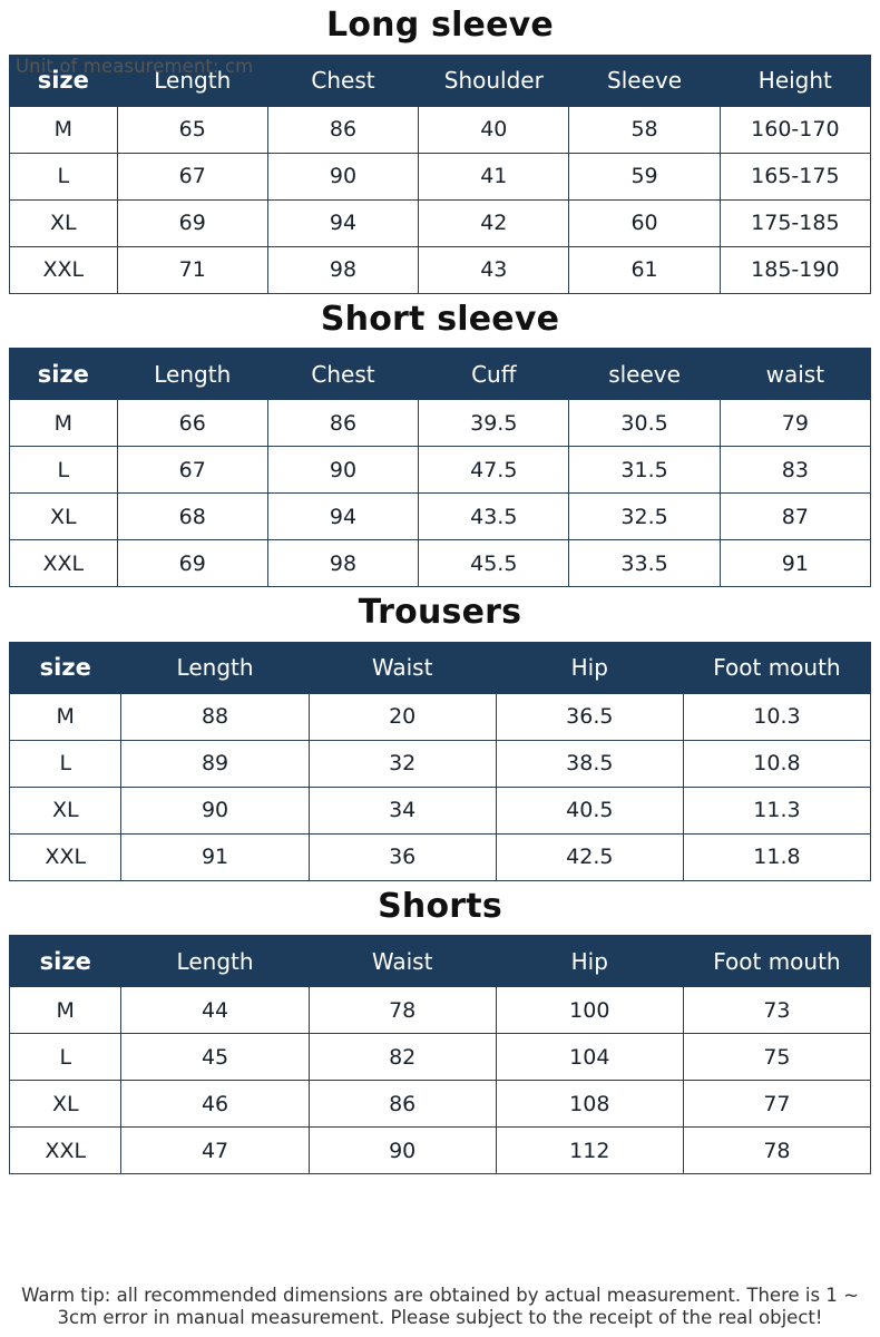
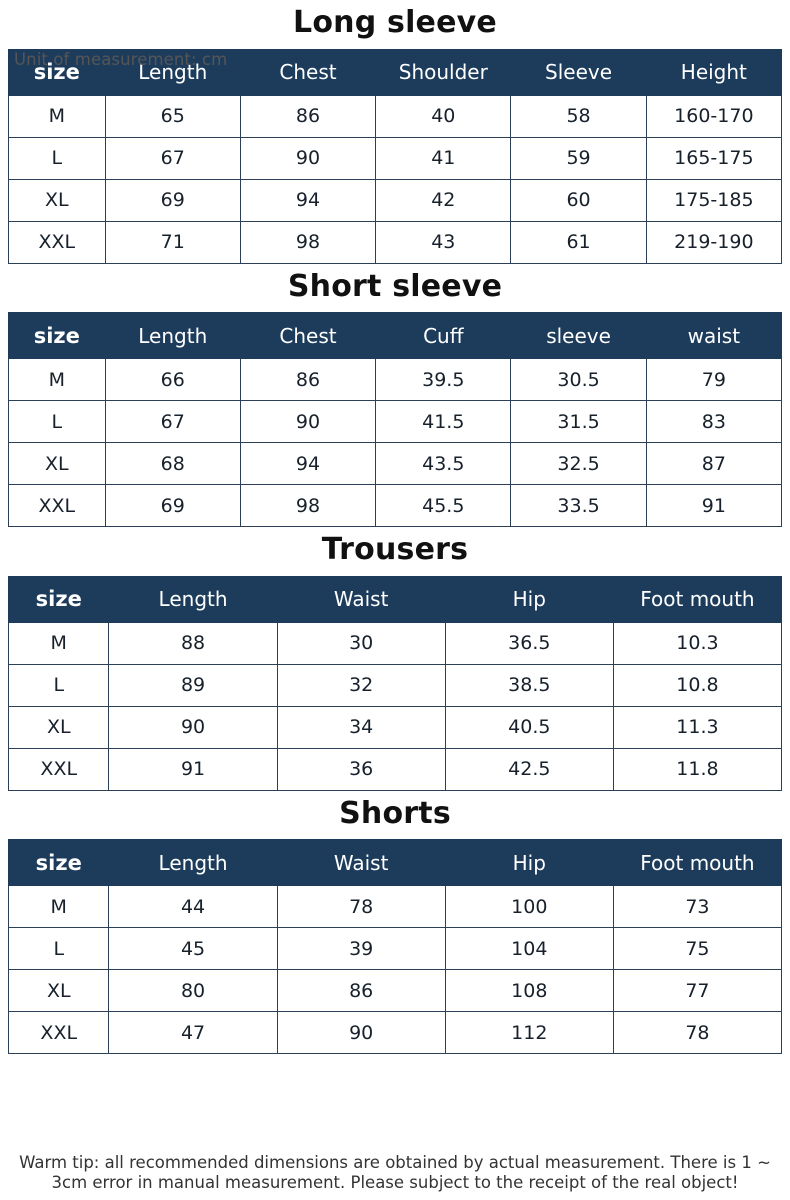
  Unit of measurement: cm
  Long sleeve
  size	Length	Chest	Shoulder	Sleeve	Height
  M	65	86	40	58	160-170
  L	67	90	41	59	165-175
  XL	69	94	42	60	175-185
- XXL	71	98	43	61	185-190
+ XXL	71	98	43	61	219-190
  Short sleeve
  size	Length	Chest	Cuff	sleeve	waist
  M	66	86	39.5	30.5	79
- L	67	90	47.5	31.5	83
+ L	67	90	41.5	31.5	83
  XL	68	94	43.5	32.5	87
  XXL	69	98	45.5	33.5	91
  Trousers
  size	Length	Waist	Hip	Foot mouth
- M	88	20	36.5	10.3
+ M	88	30	36.5	10.3
  L	89	32	38.5	10.8
  XL	90	34	40.5	11.3
  XXL	91	36	42.5	11.8
  Shorts
  size	Length	Waist	Hip	Foot mouth
  M	44	78	100	73
- L	45	82	104	75
+ L	45	39	104	75
- XL	46	86	108	77
+ XL	80	86	108	77
  XXL	47	90	112	78
  Warm tip: all recommended dimensions are obtained by actual measurement. There is 1 ~ 3cm error in manual measurement. Please subject to the receipt of the real object!
